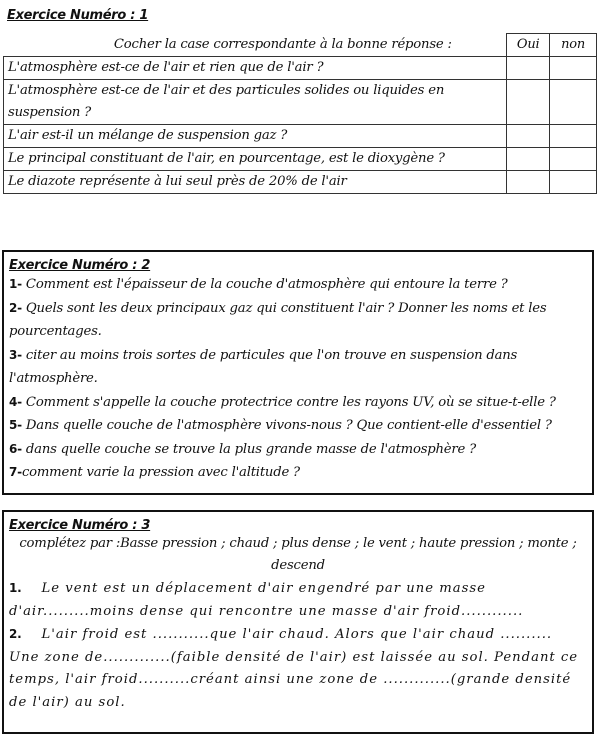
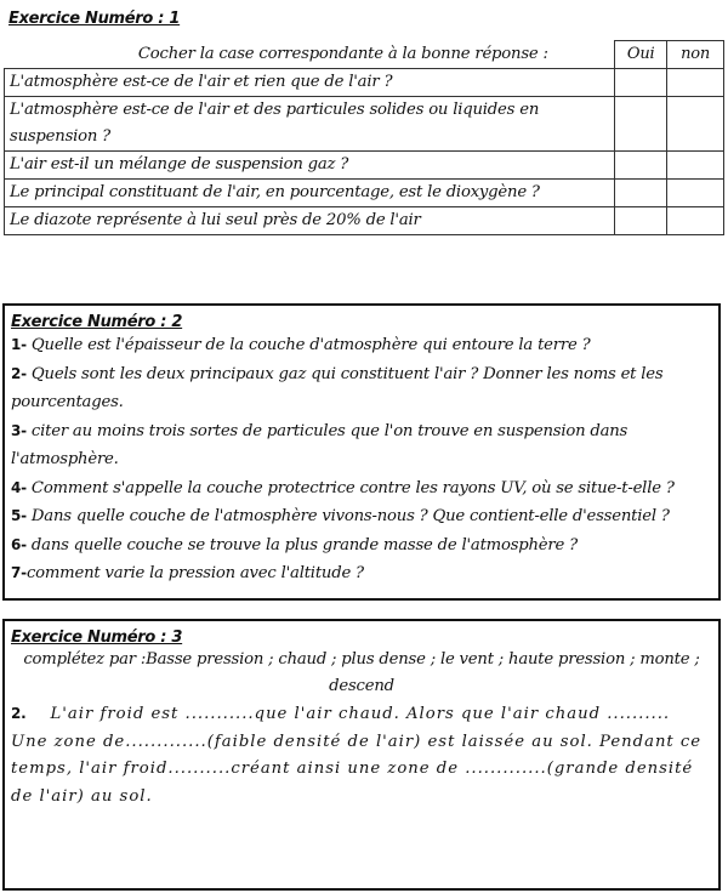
  Exercice Numéro : 1
  Cocher la case correspondante à la bonne réponse :	Oui	non
  L'atmosphère est-ce de l'air et rien que de l'air ?
  L'atmosphère est-ce de l'air et des particules solides ou liquides en suspension ?
  L'air est-il un mélange de suspension gaz ?
  Le principal constituant de l'air, en pourcentage, est le dioxygène ?
  Le diazote représente à lui seul près de 20% de l'air
  Exercice Numéro : 2
- 1- Comment est l'épaisseur de la couche d'atmosphère qui entoure la terre ?
+ 1- Quelle est l'épaisseur de la couche d'atmosphère qui entoure la terre ?
  2- Quels sont les deux principaux gaz qui constituent l'air ? Donner les noms et les pourcentages.
  3- citer au moins trois sortes de particules que l'on trouve en suspension dans l'atmosphère.
  4- Comment s'appelle la couche protectrice contre les rayons UV, où se situe-t-elle ?
  5- Dans quelle couche de l'atmosphère vivons-nous ? Que contient-elle d'essentiel ?
  6- dans quelle couche se trouve la plus grande masse de l'atmosphère ?
  7-comment varie la pression avec l'altitude ?
  Exercice Numéro : 3
  complétez par :Basse pression ; chaud ; plus dense ; le vent ; haute pression ; monte ; descend
- 1. Le vent est un déplacement d'air engendré par une masse d'air.........moins dense qui rencontre une masse d'air froid............
  2. L'air froid est ...........que l'air chaud. Alors que l'air chaud .......... Une zone de.............(faible densité de l'air) est laissée au sol. Pendant ce temps, l'air froid..........créant ainsi une zone de .............(grande densité de l'air) au sol.
